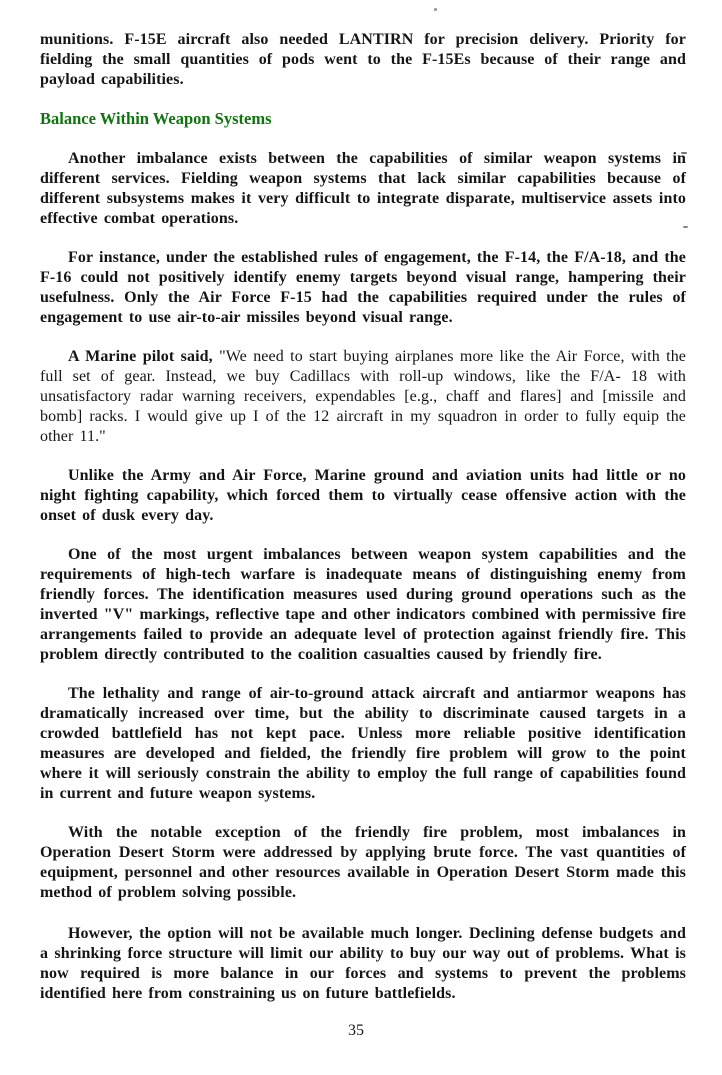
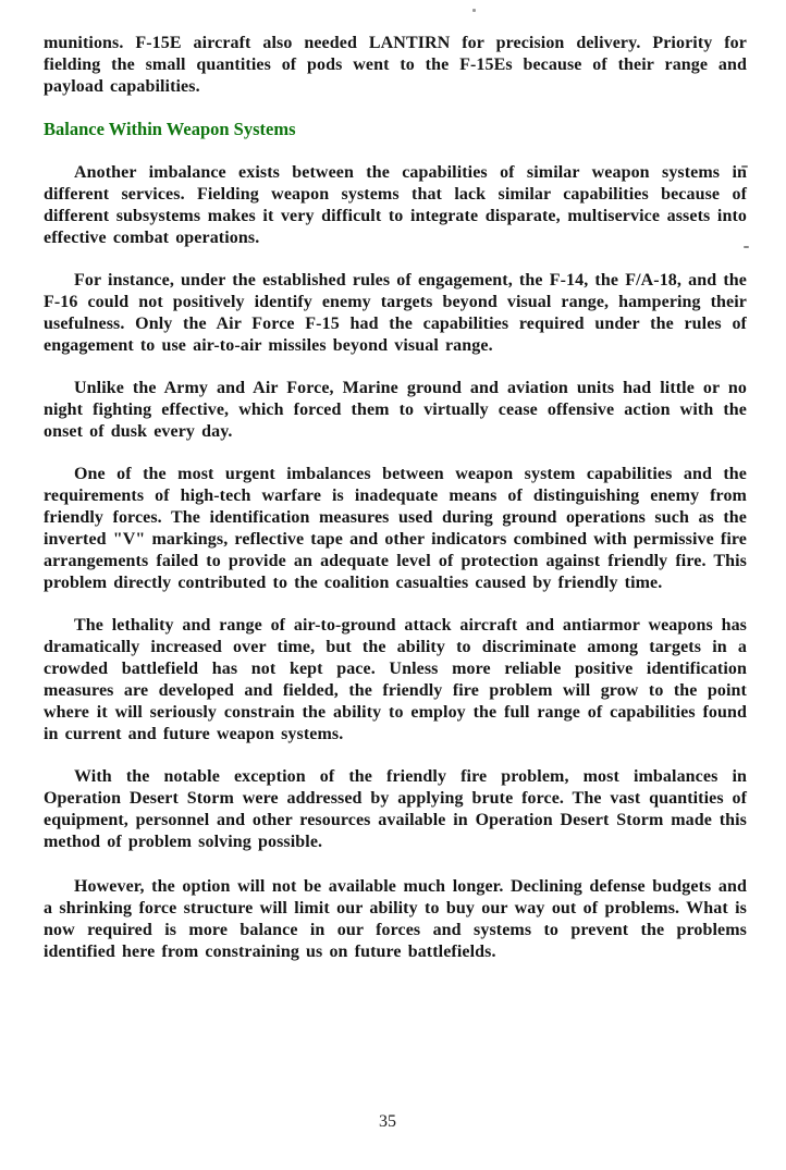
  munitions. F-15E aircraft also needed LANTIRN for precision delivery. Priority for fielding the small quantities of pods went to the F-15Es because of their range and payload capabilities.
  Balance Within Weapon Systems
  Another imbalance exists between the capabilities of similar weapon systems in different services. Fielding weapon systems that lack similar capabilities because of different subsystems makes it very difficult to integrate disparate, multiservice assets into effective combat operations.
  For instance, under the established rules of engagement, the F-14, the F/A-18, and the F-16 could not positively identify enemy targets beyond visual range, hampering their usefulness. Only the Air Force F-15 had the capabilities required under the rules of engagement to use air-to-air missiles beyond visual range.
- A Marine pilot said, "We need to start buying airplanes more like the Air Force, with the full set of gear. Instead, we buy Cadillacs with roll-up windows, like the F/A- 18 with unsatisfactory radar warning receivers, expendables [e.g., chaff and flares] and [missile and bomb] racks. I would give up I of the 12 aircraft in my squadron in order to fully equip the other 11."
- Unlike the Army and Air Force, Marine ground and aviation units had little or no night fighting capability, which forced them to virtually cease offensive action with the onset of dusk every day.
+ Unlike the Army and Air Force, Marine ground and aviation units had little or no night fighting effective, which forced them to virtually cease offensive action with the onset of dusk every day.
- One of the most urgent imbalances between weapon system capabilities and the requirements of high-tech warfare is inadequate means of distinguishing enemy from friendly forces. The identification measures used during ground operations such as the inverted "V" markings, reflective tape and other indicators combined with permissive fire arrangements failed to provide an adequate level of protection against friendly fire. This problem directly contributed to the coalition casualties caused by friendly fire.
+ One of the most urgent imbalances between weapon system capabilities and the requirements of high-tech warfare is inadequate means of distinguishing enemy from friendly forces. The identification measures used during ground operations such as the inverted "V" markings, reflective tape and other indicators combined with permissive fire arrangements failed to provide an adequate level of protection against friendly fire. This problem directly contributed to the coalition casualties caused by friendly time.
- The lethality and range of air-to-ground attack aircraft and antiarmor weapons has dramatically increased over time, but the ability to discriminate caused targets in a crowded battlefield has not kept pace. Unless more reliable positive identification measures are developed and fielded, the friendly fire problem will grow to the point where it will seriously constrain the ability to employ the full range of capabilities found in current and future weapon systems.
+ The lethality and range of air-to-ground attack aircraft and antiarmor weapons has dramatically increased over time, but the ability to discriminate among targets in a crowded battlefield has not kept pace. Unless more reliable positive identification measures are developed and fielded, the friendly fire problem will grow to the point where it will seriously constrain the ability to employ the full range of capabilities found in current and future weapon systems.
  With the notable exception of the friendly fire problem, most imbalances in Operation Desert Storm were addressed by applying brute force. The vast quantities of equipment, personnel and other resources available in Operation Desert Storm made this method of problem solving possible.
  However, the option will not be available much longer. Declining defense budgets and a shrinking force structure will limit our ability to buy our way out of problems. What is now required is more balance in our forces and systems to prevent the problems identified here from constraining us on future battlefields.
  35
